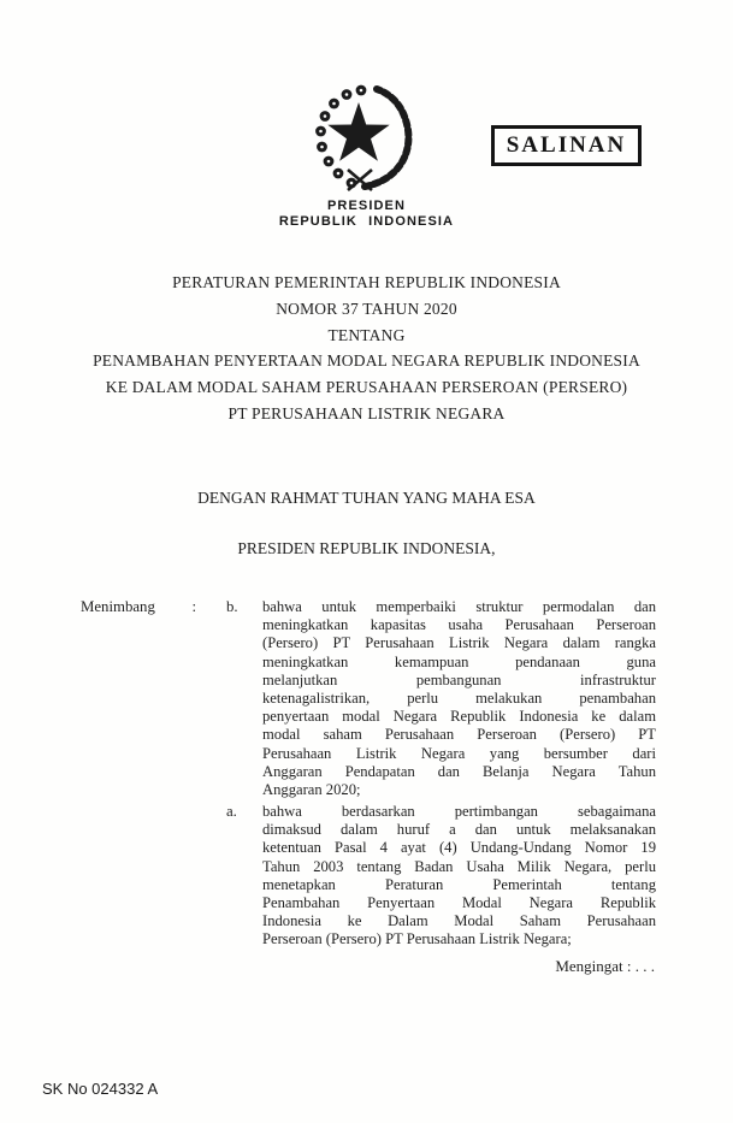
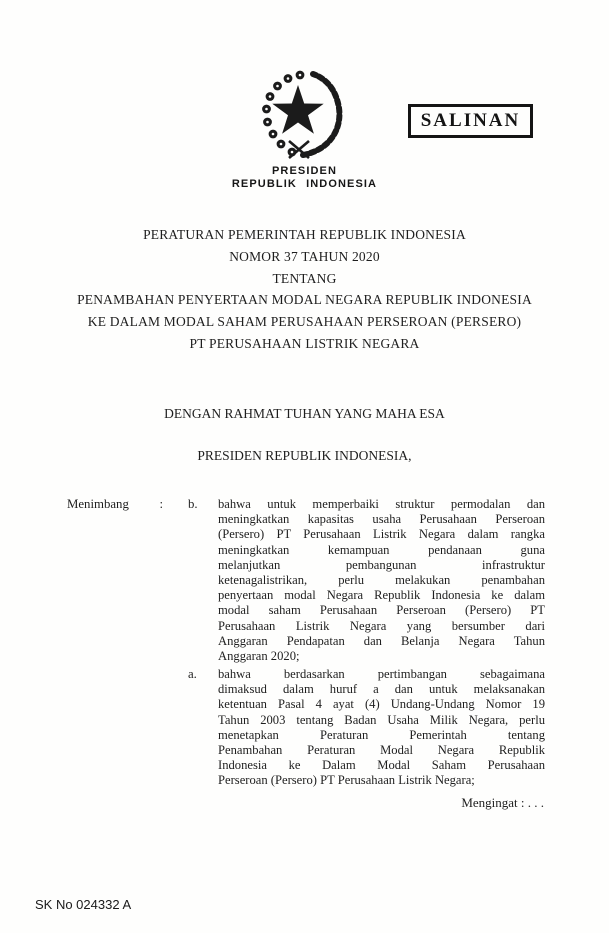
  SALINAN
  PRESIDEN
  REPUBLIK INDONESIA
  PERATURAN PEMERINTAH REPUBLIK INDONESIA
  NOMOR 37 TAHUN 2020
  TENTANG
  PENAMBAHAN PENYERTAAN MODAL NEGARA REPUBLIK INDONESIA
  KE DALAM MODAL SAHAM PERUSAHAAN PERSEROAN (PERSERO)
  PT PERUSAHAAN LISTRIK NEGARA
  DENGAN RAHMAT TUHAN YANG MAHA ESA
  PRESIDEN REPUBLIK INDONESIA,
  Menimbang
  :
  b.
  bahwa untuk memperbaiki struktur permodalan dan
  meningkatkan kapasitas usaha Perusahaan Perseroan
  (Persero) PT Perusahaan Listrik Negara dalam rangka
  meningkatkan kemampuan pendanaan guna
  melanjutkan pembangunan infrastruktur
  ketenagalistrikan, perlu melakukan penambahan
  penyertaan modal Negara Republik Indonesia ke dalam
  modal saham Perusahaan Perseroan (Persero) PT
  Perusahaan Listrik Negara yang bersumber dari
  Anggaran Pendapatan dan Belanja Negara Tahun
  Anggaran 2020;
  a.
  bahwa berdasarkan pertimbangan sebagaimana
  dimaksud dalam huruf a dan untuk melaksanakan
  ketentuan Pasal 4 ayat (4) Undang-Undang Nomor 19
  Tahun 2003 tentang Badan Usaha Milik Negara, perlu
  menetapkan Peraturan Pemerintah tentang
- Penambahan Penyertaan Modal Negara Republik
+ Penambahan Peraturan Modal Negara Republik
  Indonesia ke Dalam Modal Saham Perusahaan
  Perseroan (Persero) PT Perusahaan Listrik Negara;
  Mengingat : . . .
  SK No 024332 A
